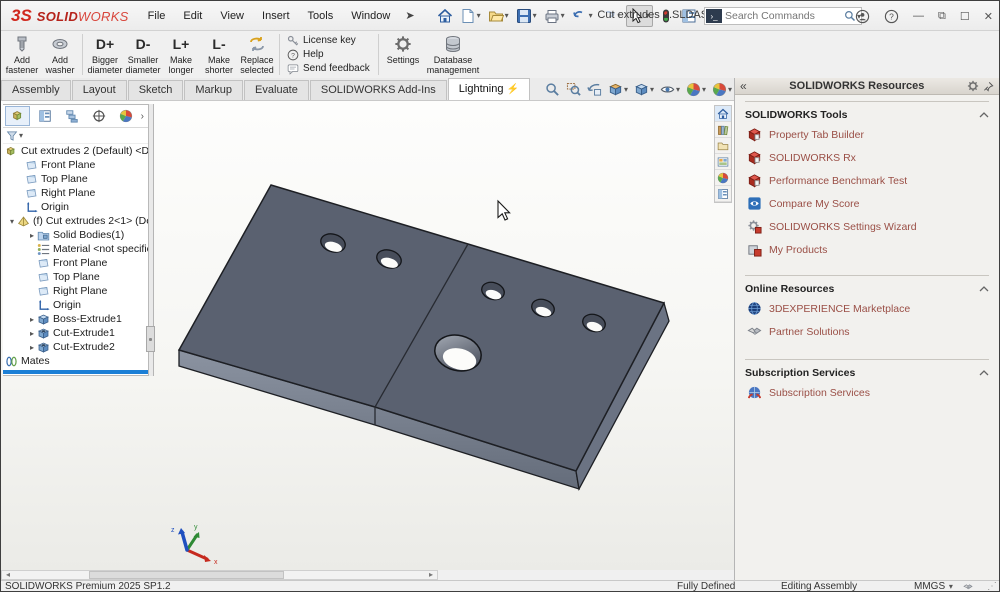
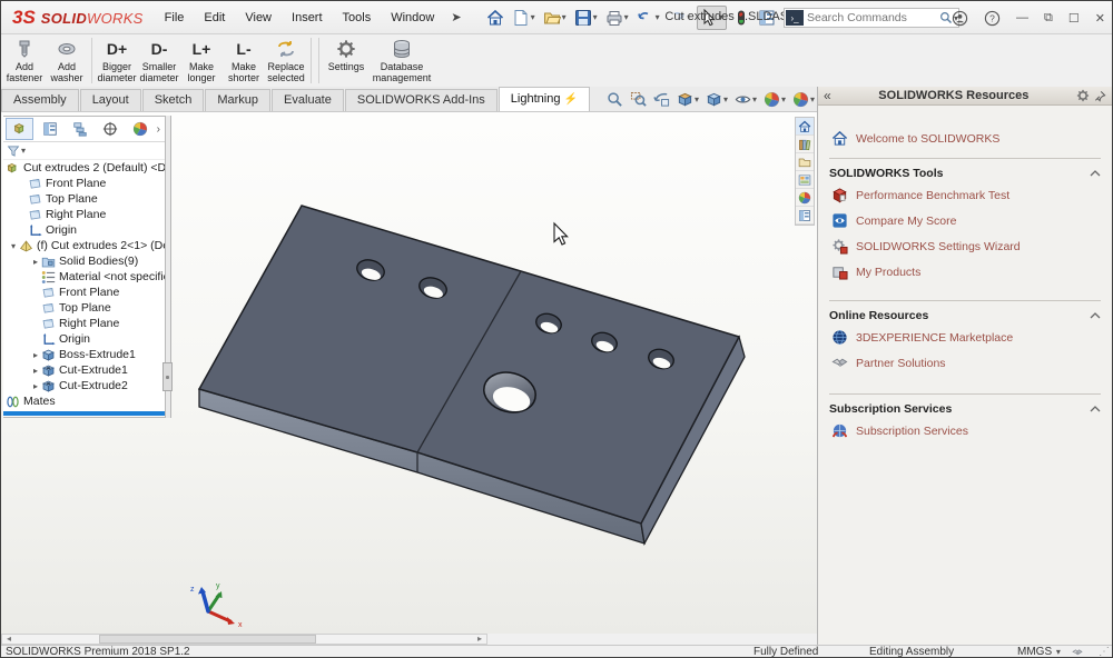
  3S
  SOLID
  WORKS
  File
  Edit
  View
  Insert
  Tools
  Window
  ➤
  ▾
  ▾
  ▾
  ▾
  ▾
  ▾
  ▾
  Cut extrudes 2.SLDA
  ›_
  Search Commands
  ▾
  —
  ⧉
  ☐
  ✕
  Add fastener
  Add washer
  D+
  Bigger diameter
  D-
  Smaller diameter
  L+
  Make longer
  L-
  Make shorter
  Replace selected
- License key
- Help
- Send feedback
  Settings
  Database management
  Assembly
  Layout
  Sketch
  Markup
  Evaluate
  SOLIDWORKS Add-Ins
  Lightning ⚡
  ▾
  ▾
  ▾
  ▾
  ▾
  ›
  ▾
  Front Plane
  Top Plane
  Right Plane
  Origin
  ▾
  ▸
- Solid Bodies(1)
+ Solid Bodies(9)
  Material <not specifi
  Front Plane
  Top Plane
  Right Plane
  Origin
  ▸
  Boss-Extrude1
  ▸
  Cut-Extrude1
  ▸
  Cut-Extrude2
  Mates
  «
  SOLIDWORKS Resources
+ Welcome to SOLIDWORKS
  SOLIDWORKS Tools
- Property Tab Builder
- SOLIDWORKS Rx
  Performance Benchmark Test
  Compare My Score
  SOLIDWORKS Settings Wizard
  My Products
  Online Resources
  3DEXPERIENCE Marketplace
  Partner Solutions
  Subscription Services
  Subscription Services
  ◂
  ▸
- SOLIDWORKS Premium 2025 SP1.2
+ SOLIDWORKS Premium 2018 SP1.2
  Fully Defined
  Editing Assembly
  MMGS ▾
  ⋰
